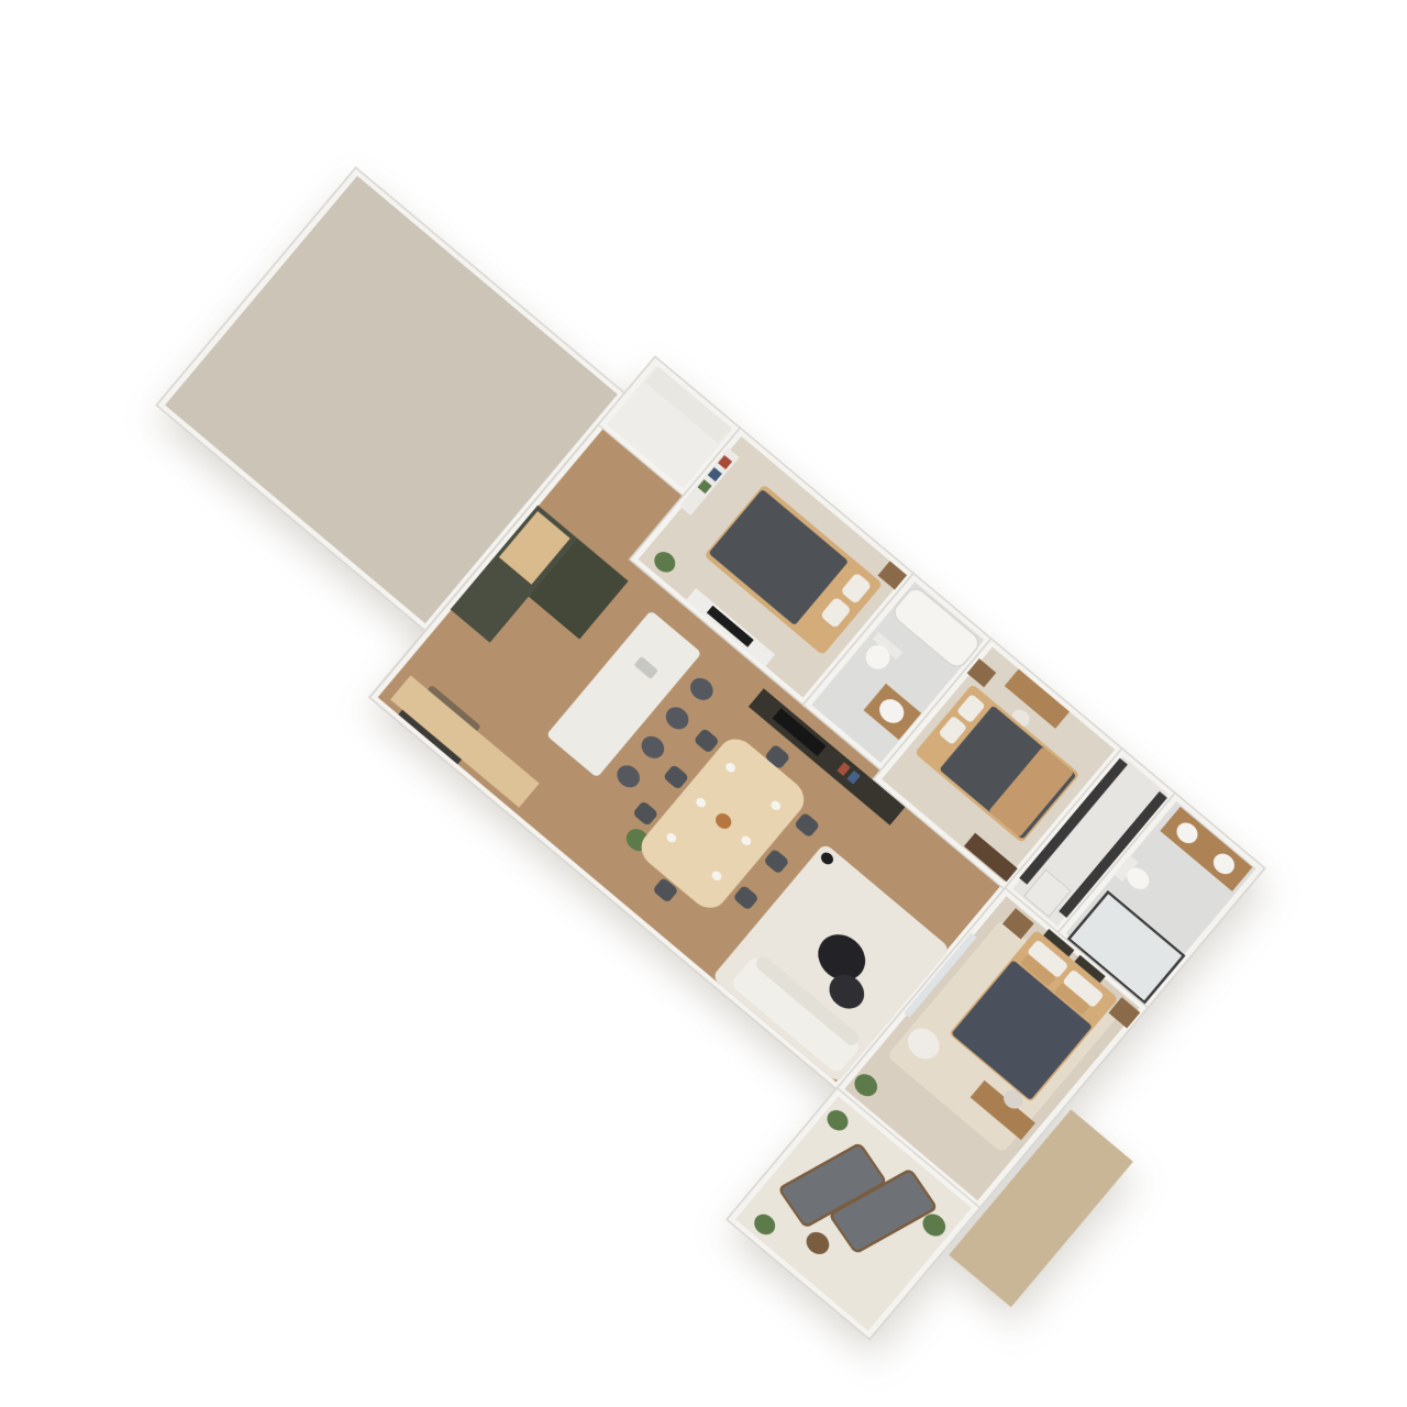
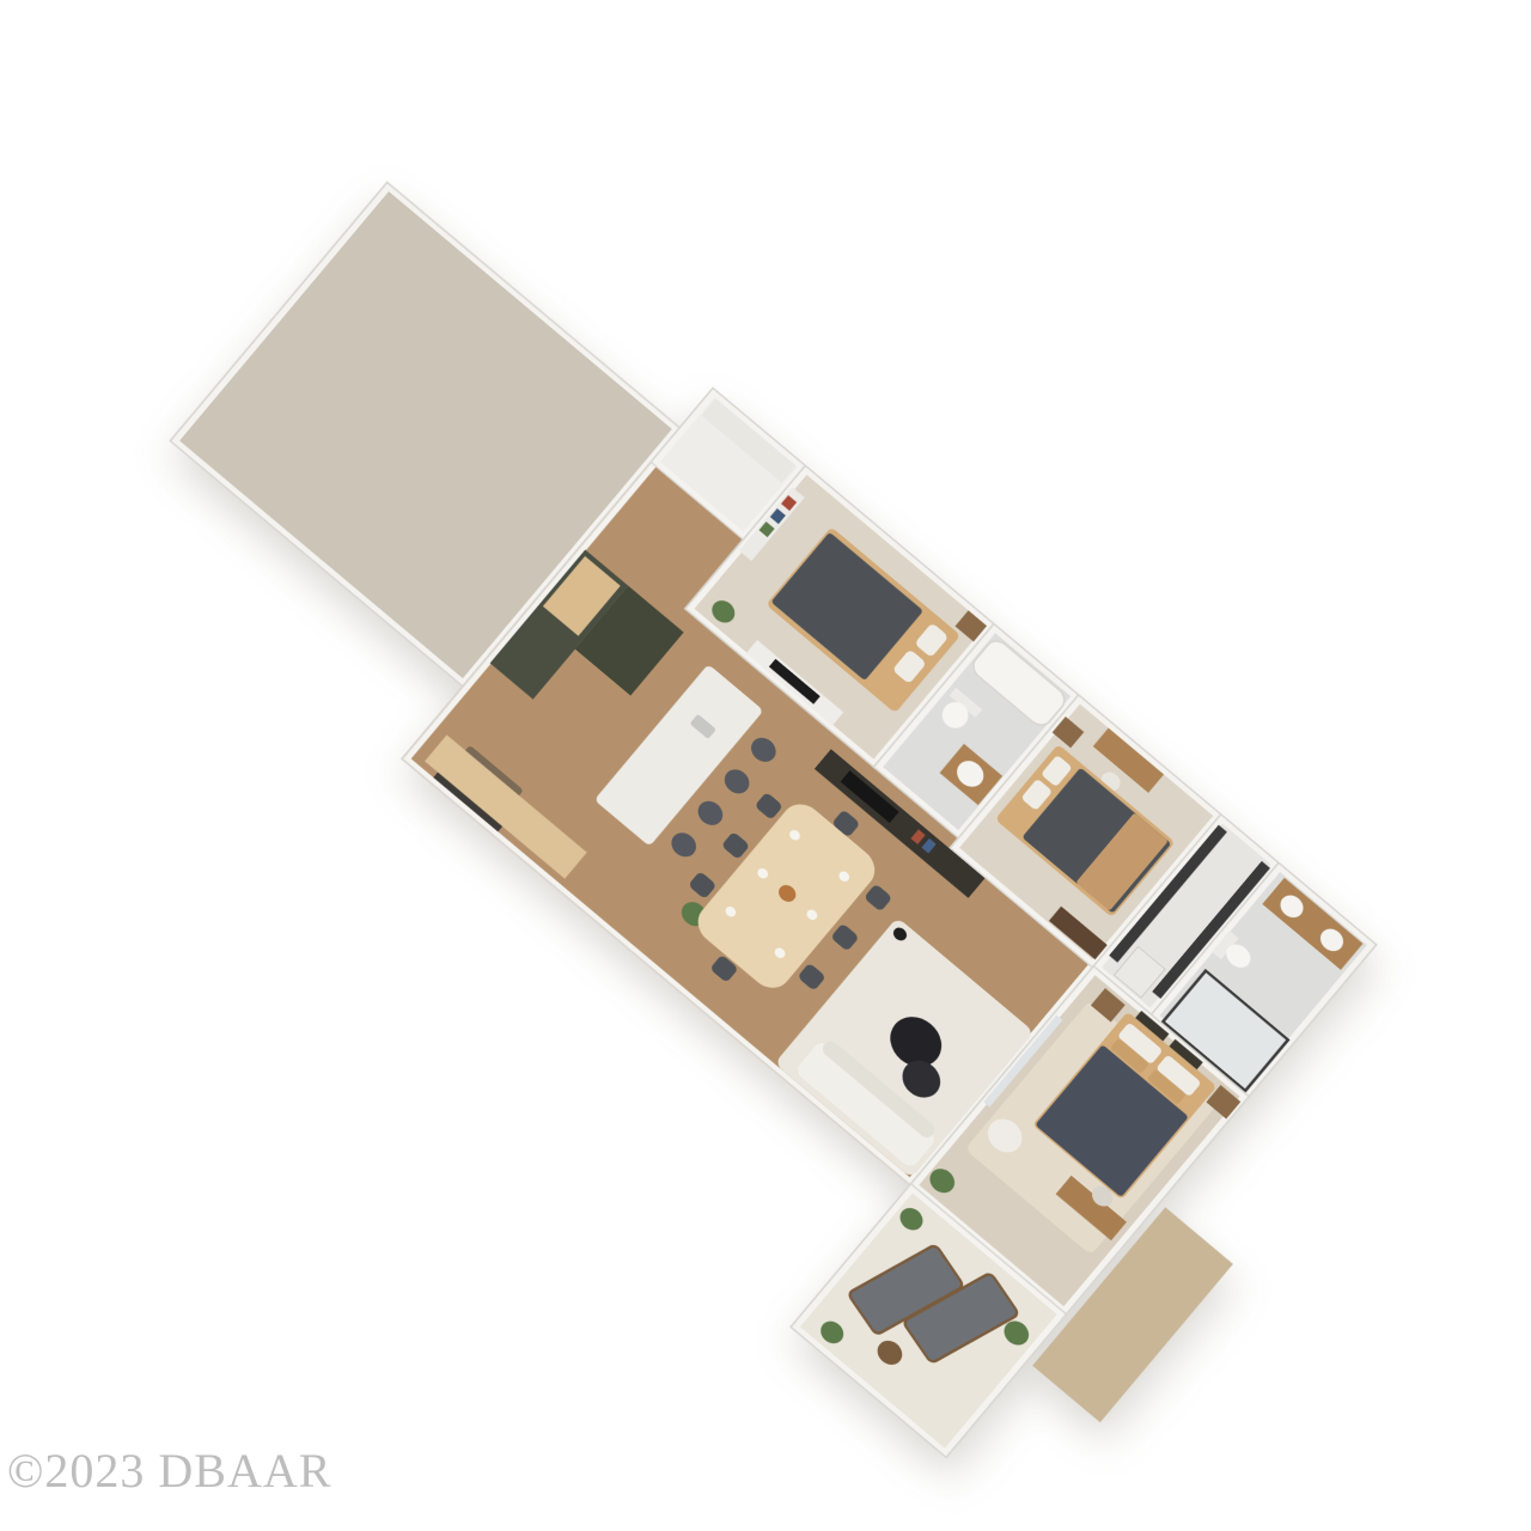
+ ©2023 DBAAR
